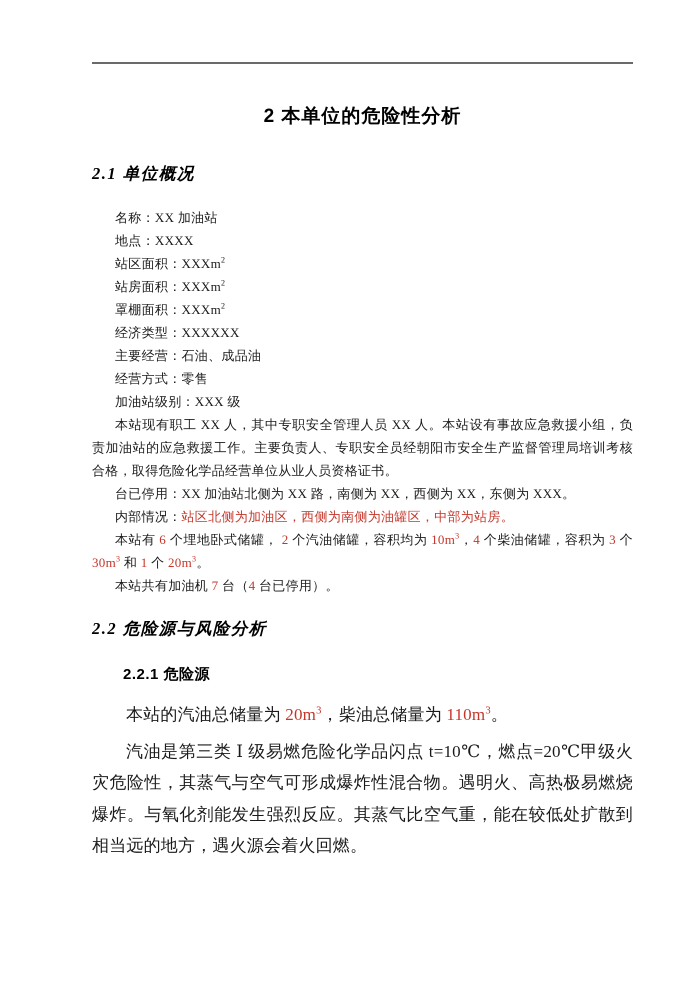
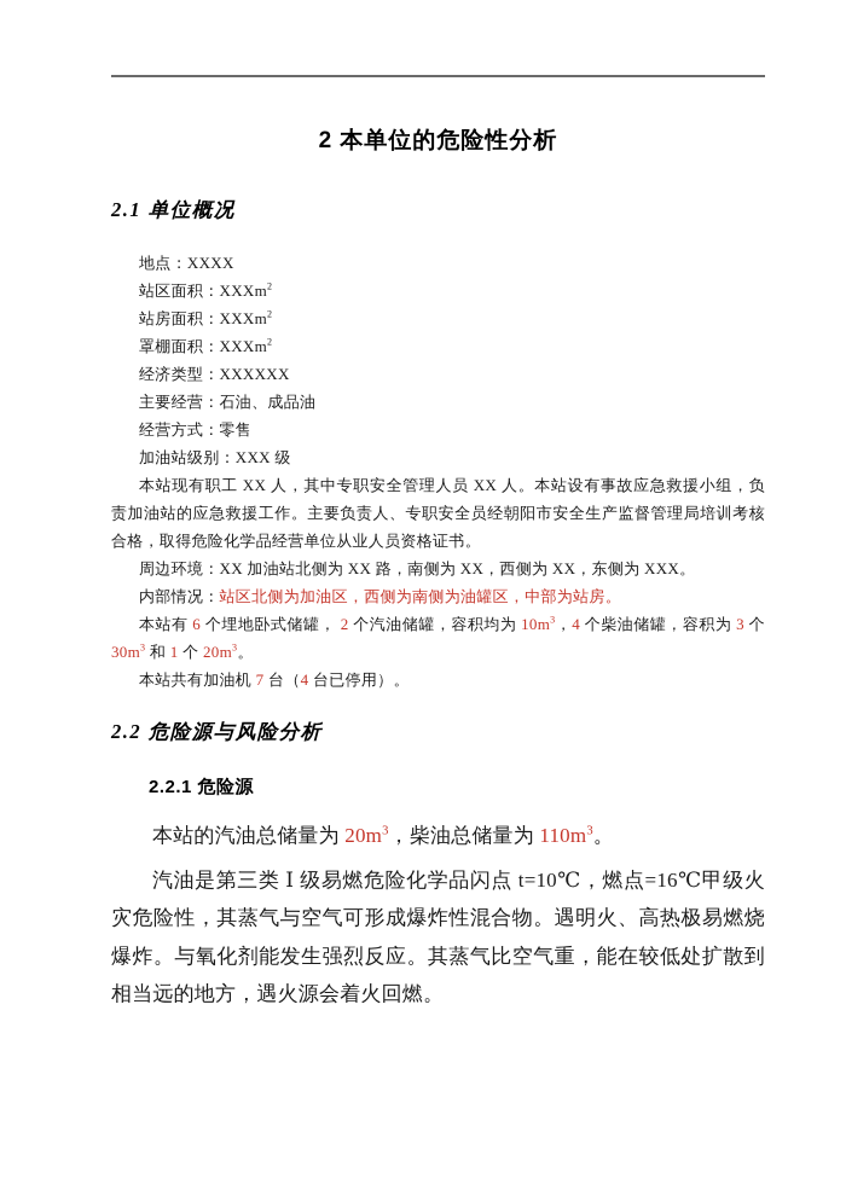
  2 本单位的危险性分析
  2.1 单位概况
- 名称：XX 加油站
  地点：XXXX
  站区面积：XXXm2
  站房面积：XXXm2
  罩棚面积：XXXm2
  经济类型：XXXXXX
  主要经营：石油、成品油
  经营方式：零售
  加油站级别：XXX 级
  本站现有职工 XX 人，其中专职安全管理人员 XX 人。本站设有事故应急救援小组，负责加油站的应急救援工作。主要负责人、专职安全员经朝阳市安全生产监督管理局培训考核合格，取得危险化学品经营单位从业人员资格证书。
- 台已停用：XX 加油站北侧为 XX 路，南侧为 XX，西侧为 XX，东侧为 XXX。
+ 周边环境：XX 加油站北侧为 XX 路，南侧为 XX，西侧为 XX，东侧为 XXX。
  内部情况：站区北侧为加油区，西侧为南侧为油罐区，中部为站房。
  本站有 6 个埋地卧式储罐， 2 个汽油储罐，容积均为 10m3，4 个柴油储罐，容积为 3 个 30m3 和 1 个 20m3。
  本站共有加油机 7 台（4 台已停用）。
  2.2 危险源与风险分析
  2.2.1 危险源
  本站的汽油总储量为 20m3，柴油总储量为 110m3。
- 汽油是第三类 Ⅰ 级易燃危险化学品闪点 t=10℃，燃点=20℃甲级火灾危险性，其蒸气与空气可形成爆炸性混合物。遇明火、高热极易燃烧爆炸。与氧化剂能发生强烈反应。其蒸气比空气重，能在较低处扩散到相当远的地方，遇火源会着火回燃。
+ 汽油是第三类 Ⅰ 级易燃危险化学品闪点 t=10℃，燃点=16℃甲级火灾危险性，其蒸气与空气可形成爆炸性混合物。遇明火、高热极易燃烧爆炸。与氧化剂能发生强烈反应。其蒸气比空气重，能在较低处扩散到相当远的地方，遇火源会着火回燃。
